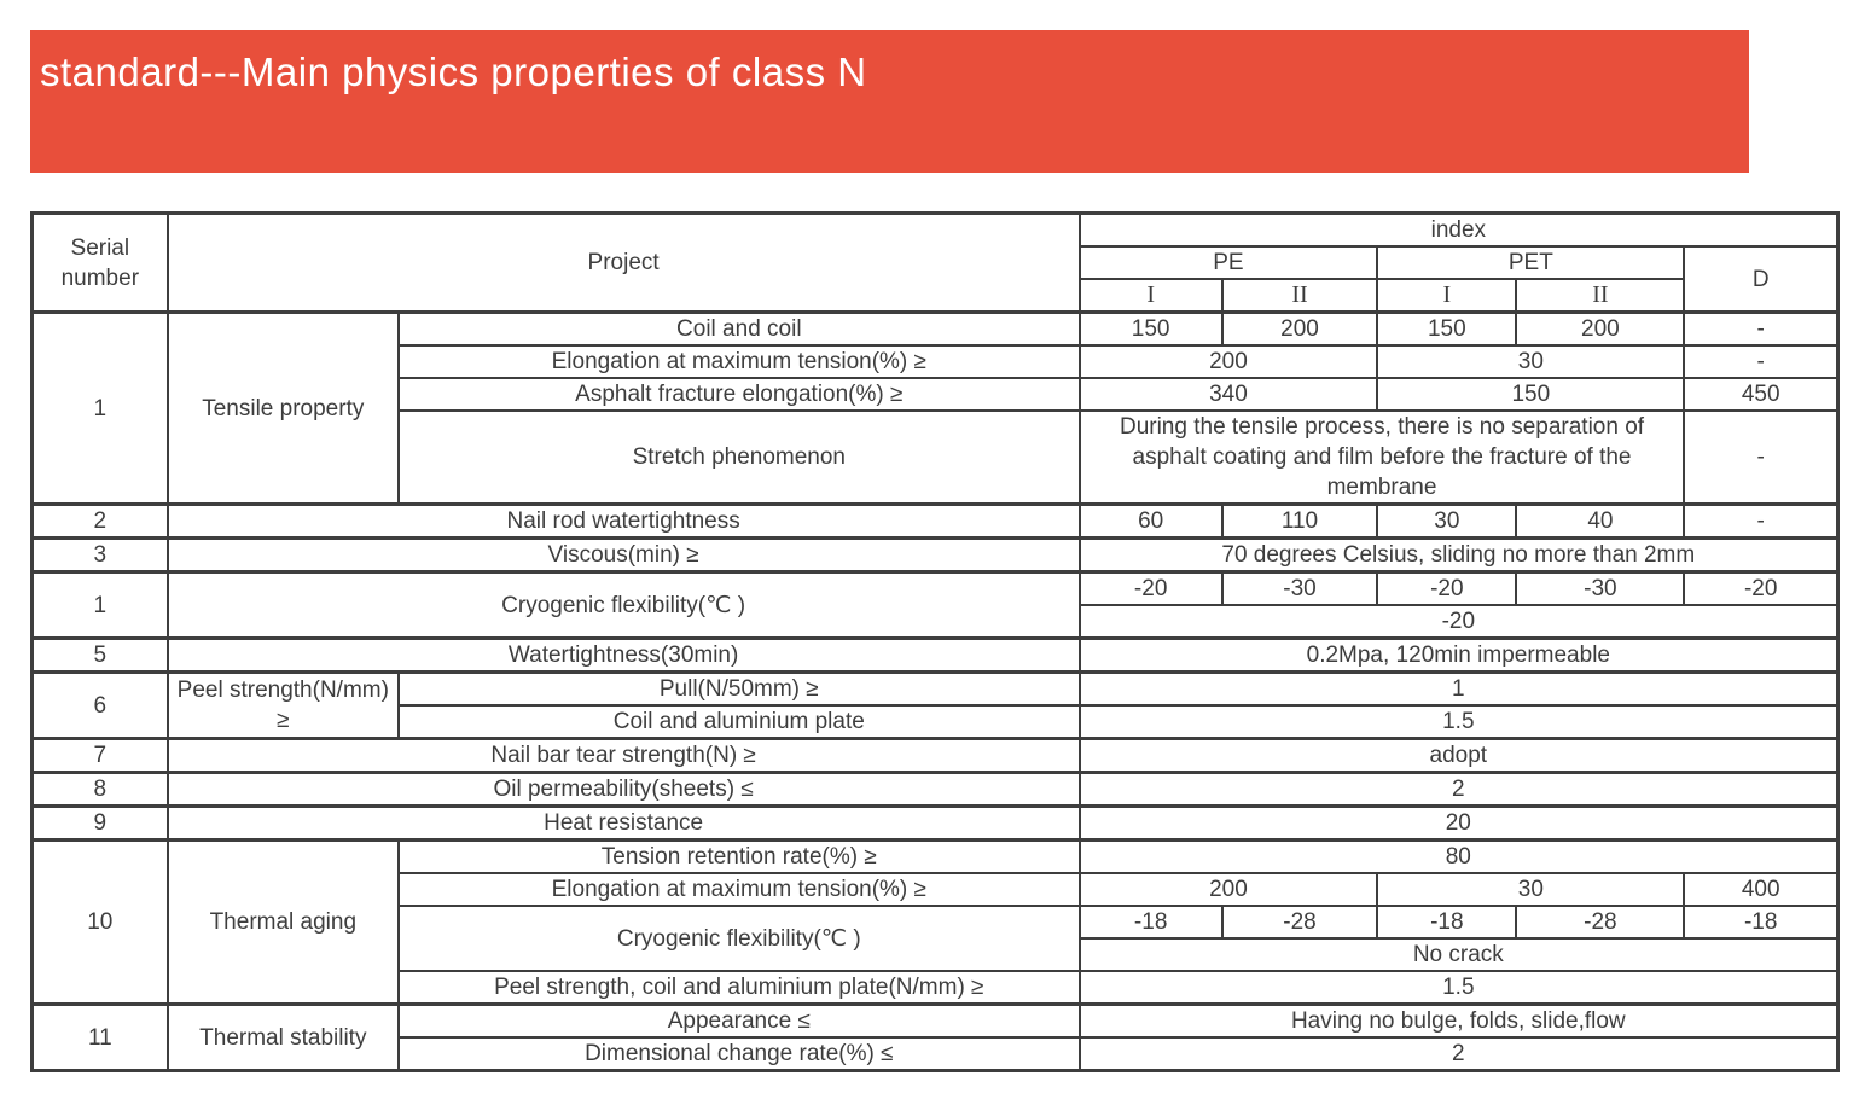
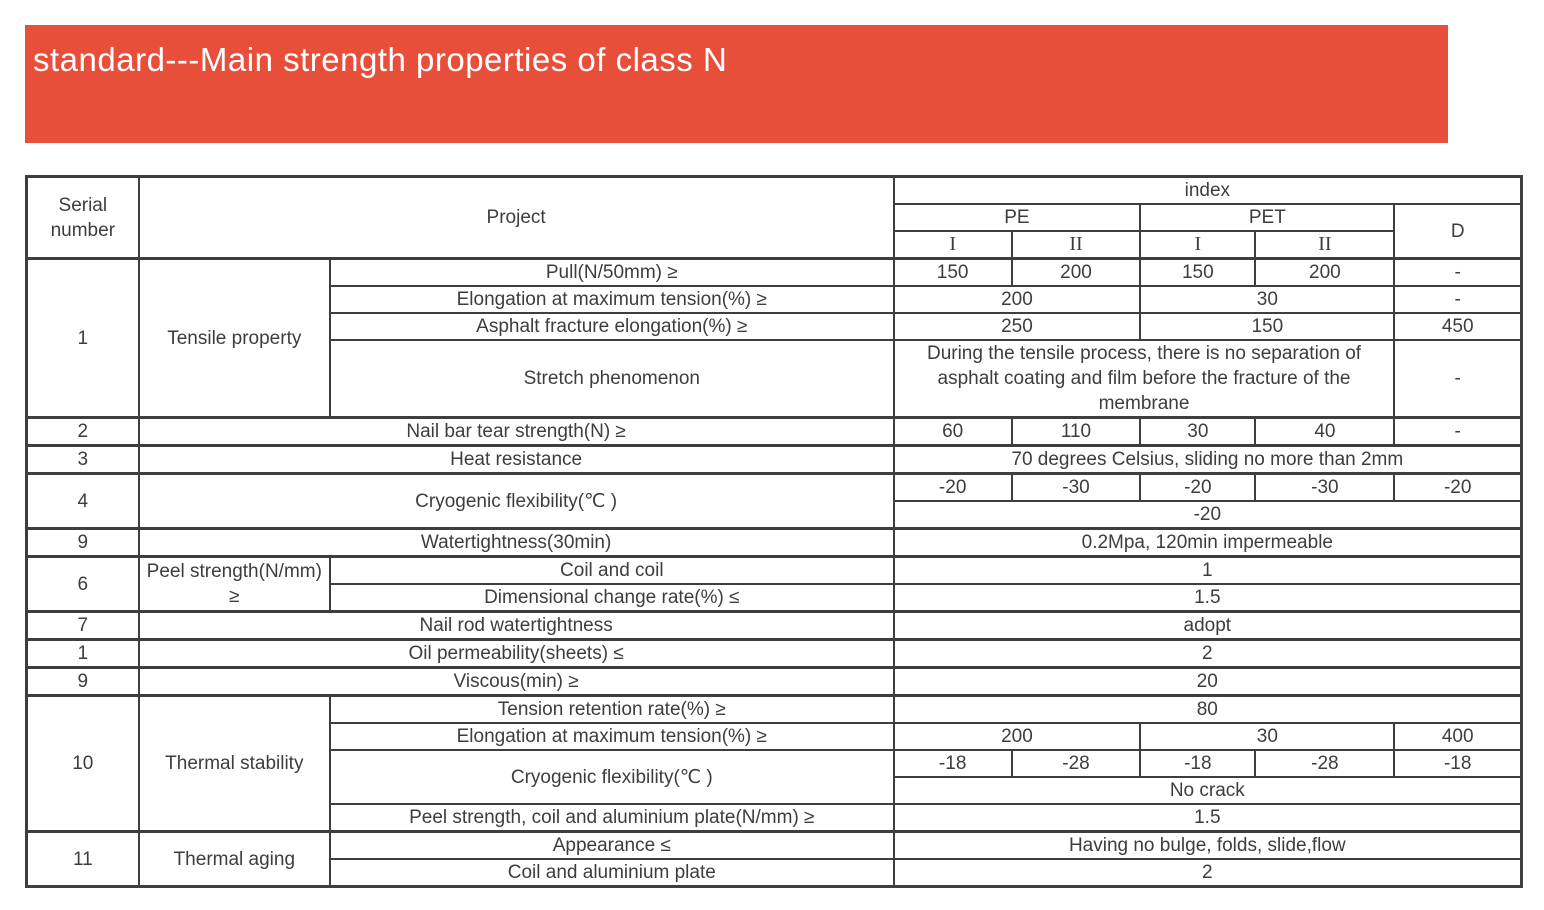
- standard---Main physics properties of class N
+ standard---Main strength properties of class N
  Serial number	Project	index
  PE	PET	D
  I	II	I	II
- 1	Tensile property	Coil and coil	150	200	150	200	-
+ 1	Tensile property	Pull(N/50mm) ≥	150	200	150	200	-
  Elongation at maximum tension(%) ≥	200	30	-
- Asphalt fracture elongation(%) ≥	340	150	450
+ Asphalt fracture elongation(%) ≥	250	150	450
  Stretch phenomenon	During the tensile process, there is no separation of asphalt coating and film before the fracture of the membrane	-
- 2	Nail rod watertightness	60	110	30	40	-
+ 2	Nail bar tear strength(N) ≥	60	110	30	40	-
- 3	Viscous(min) ≥	70 degrees Celsius, sliding no more than 2mm
+ 3	Heat resistance	70 degrees Celsius, sliding no more than 2mm
- 1	Cryogenic flexibility(℃ )	-20	-30	-20	-30	-20
+ 4	Cryogenic flexibility(℃ )	-20	-30	-20	-30	-20
  -20
- 5	Watertightness(30min)	0.2Mpa, 120min impermeable
+ 9	Watertightness(30min)	0.2Mpa, 120min impermeable
- 6	Peel strength(N/mm) ≥	Pull(N/50mm) ≥	1
+ 6	Peel strength(N/mm) ≥	Coil and coil	1
- Coil and aluminium plate	1.5
+ Dimensional change rate(%) ≤	1.5
- 7	Nail bar tear strength(N) ≥	adopt
+ 7	Nail rod watertightness	adopt
- 8	Oil permeability(sheets) ≤	2
+ 1	Oil permeability(sheets) ≤	2
- 9	Heat resistance	20
+ 9	Viscous(min) ≥	20
- 10	Thermal aging	Tension retention rate(%) ≥	80
+ 10	Thermal stability	Tension retention rate(%) ≥	80
  Elongation at maximum tension(%) ≥	200	30	400
  Cryogenic flexibility(℃ )	-18	-28	-18	-28	-18
  No crack
  Peel strength, coil and aluminium plate(N/mm) ≥	1.5
- 11	Thermal stability	Appearance ≤	Having no bulge, folds, slide,flow
+ 11	Thermal aging	Appearance ≤	Having no bulge, folds, slide,flow
- Dimensional change rate(%) ≤	2
+ Coil and aluminium plate	2
